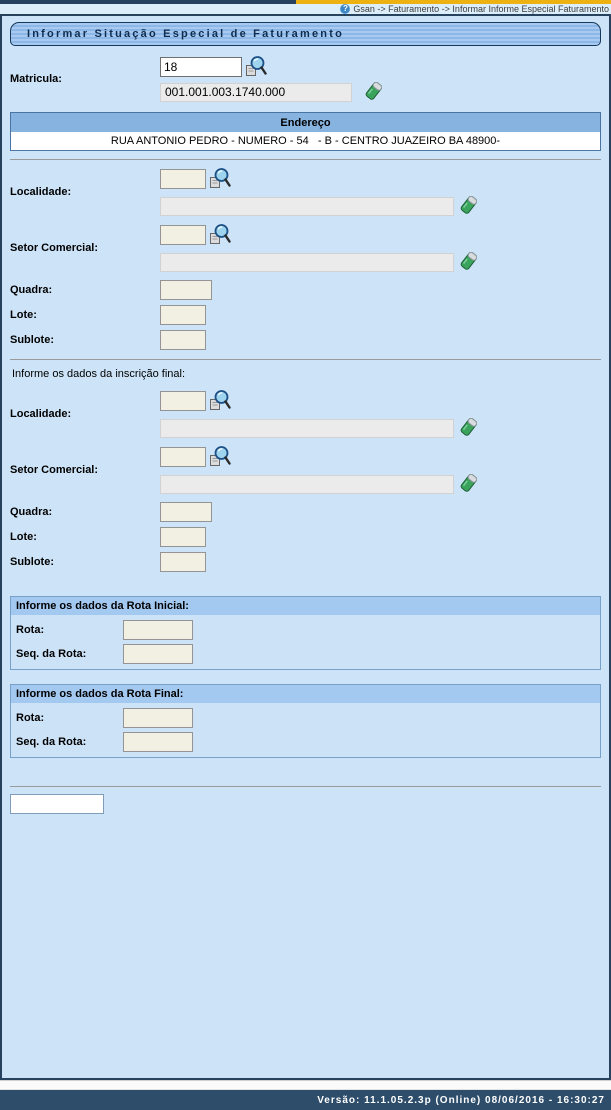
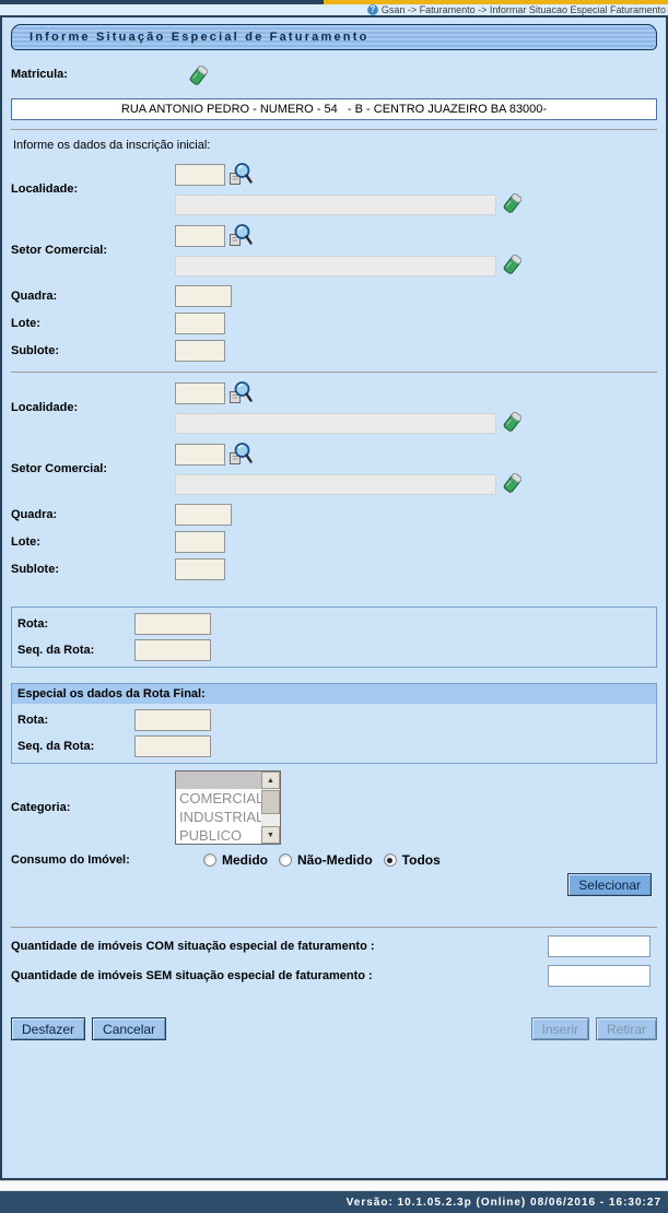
  ?
- Gsan -> Faturamento -> Informar Informe Especial Faturamento
+ Gsan -> Faturamento -> Informar Situacao Especial Faturamento
- Informar Situação Especial de Faturamento
+ Informe Situação Especial de Faturamento
  Matricula:
- 18
- 001.001.003.1740.000
- Endereço
- RUA ANTONIO PEDRO - NUMERO - 54 - B - CENTRO JUAZEIRO BA 48900-
+ RUA ANTONIO PEDRO - NUMERO - 54 - B - CENTRO JUAZEIRO BA 83000-
+ Informe os dados da inscrição inicial:
  Localidade:
  Setor Comercial:
  Quadra:
  Lote:
  Sublote:
- Informe os dados da inscrição final:
  Localidade:
  Setor Comercial:
  Quadra:
  Lote:
  Sublote:
- Informe os dados da Rota Inicial:
  Rota:
  Seq. da Rota:
- Informe os dados da Rota Final:
+ Especial os dados da Rota Final:
  Rota:
  Seq. da Rota:
+ Categoria:
+ COMERCIAL
+ INDUSTRIAL
+ PUBLICO
+ Consumo do Imóvel:
+ Medido
+ Não-Medido
+ Todos
+ Selecionar
+ Quantidade de imóveis COM situação especial de faturamento :
+ Quantidade de imóveis SEM situação especial de faturamento :
+ Desfazer
+ Cancelar
+ Inserir
+ Retirar
- Versão: 11.1.05.2.3p (Online) 08/06/2016 - 16:30:27
+ Versão: 10.1.05.2.3p (Online) 08/06/2016 - 16:30:27
